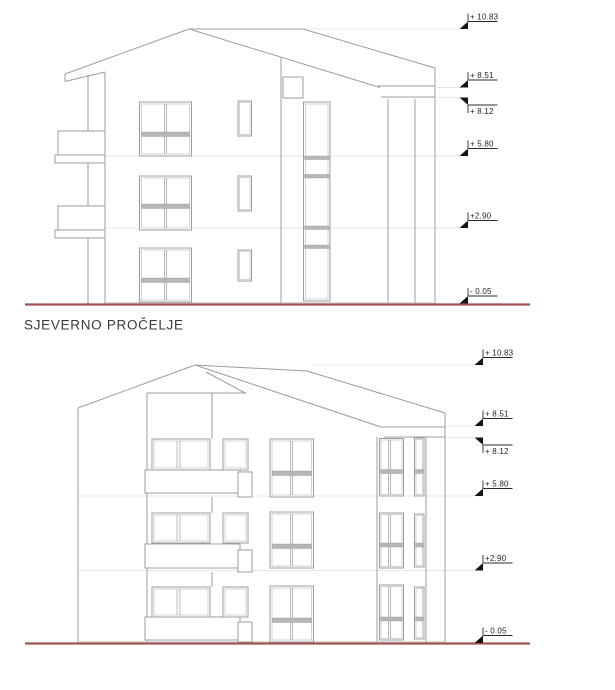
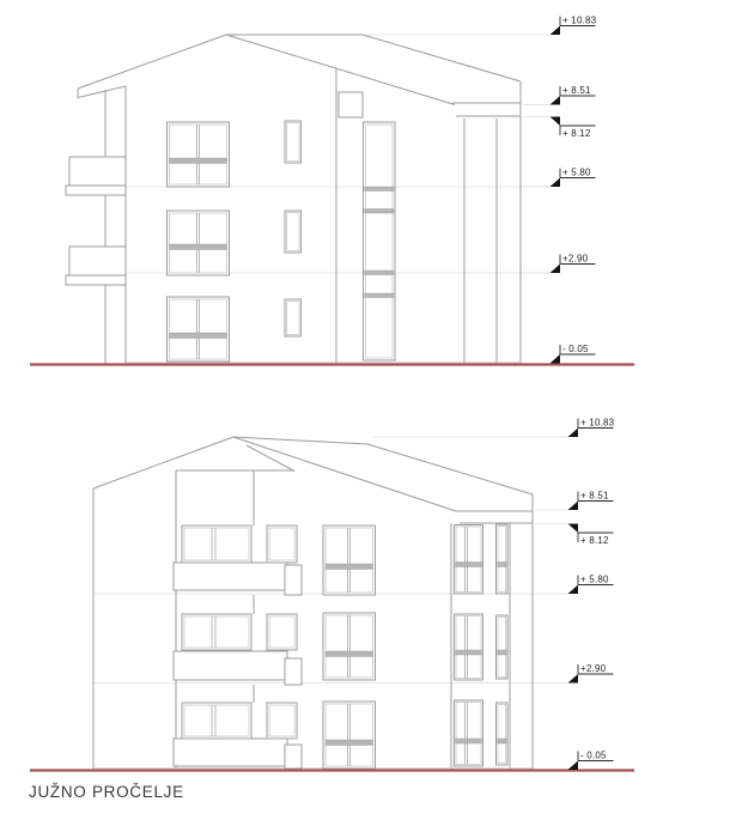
  + 10.83
  + 8.51
  + 8.12
  + 5.80
  +2.90
  - 0.05
- SJEVERNO PROČELJE
  + 10.83
  + 8.51
  + 8.12
  + 5.80
  +2.90
  - 0.05
+ JUŽNO PROČELJE
